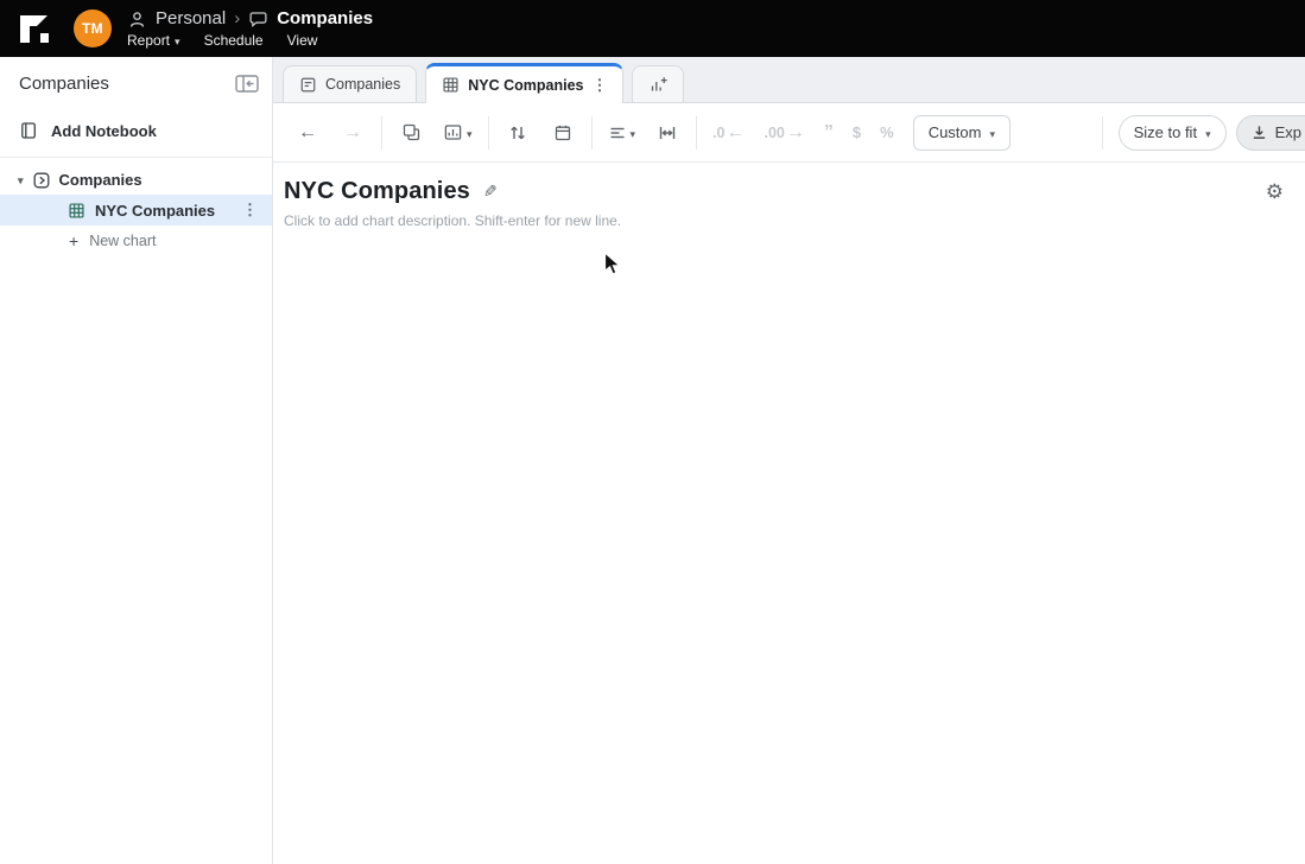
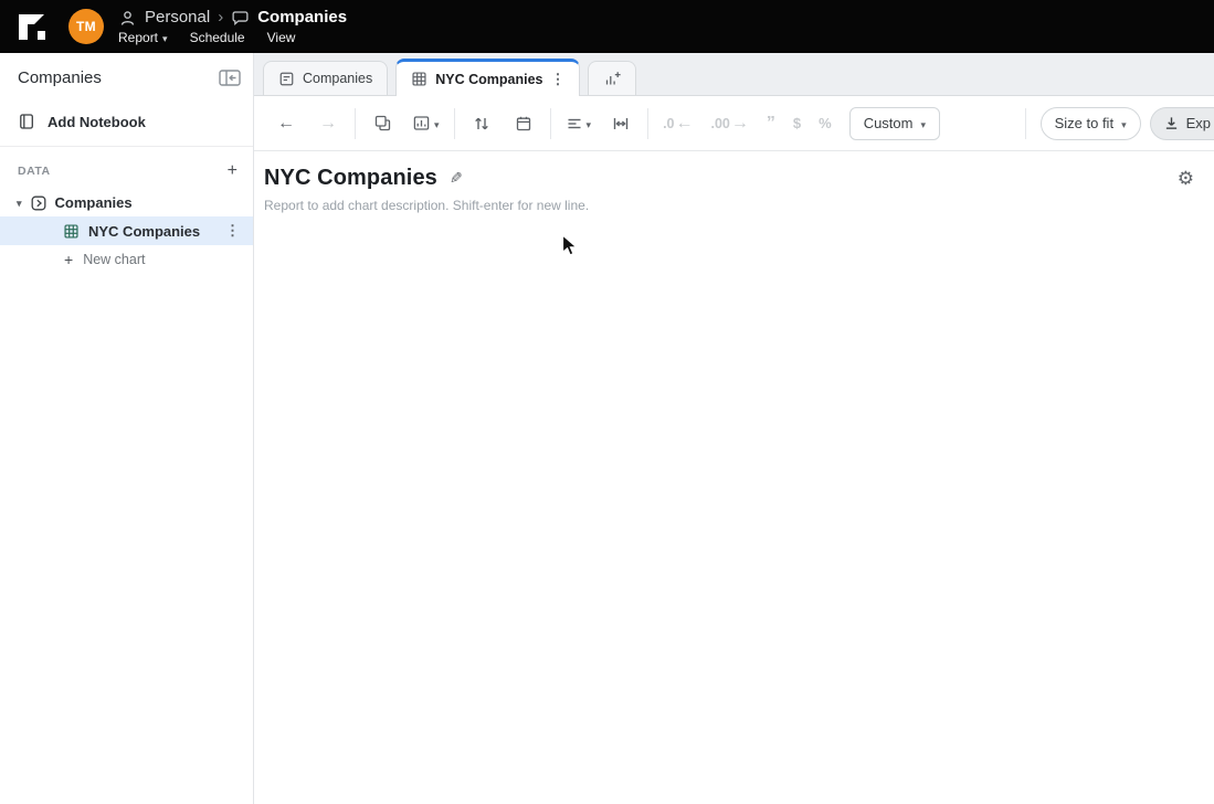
  TM
  Personal
  Companies
  Report
  Schedule
  View
  Companies
  Add Notebook
+ DATA
  Companies
  NYC Companies
  New chart
  Companies
  NYC Companies
  Custom
  Size to fit
  Exp
  NYC Companies
- Click to add chart description. Shift-enter for new line.
+ Report to add chart description. Shift-enter for new line.
